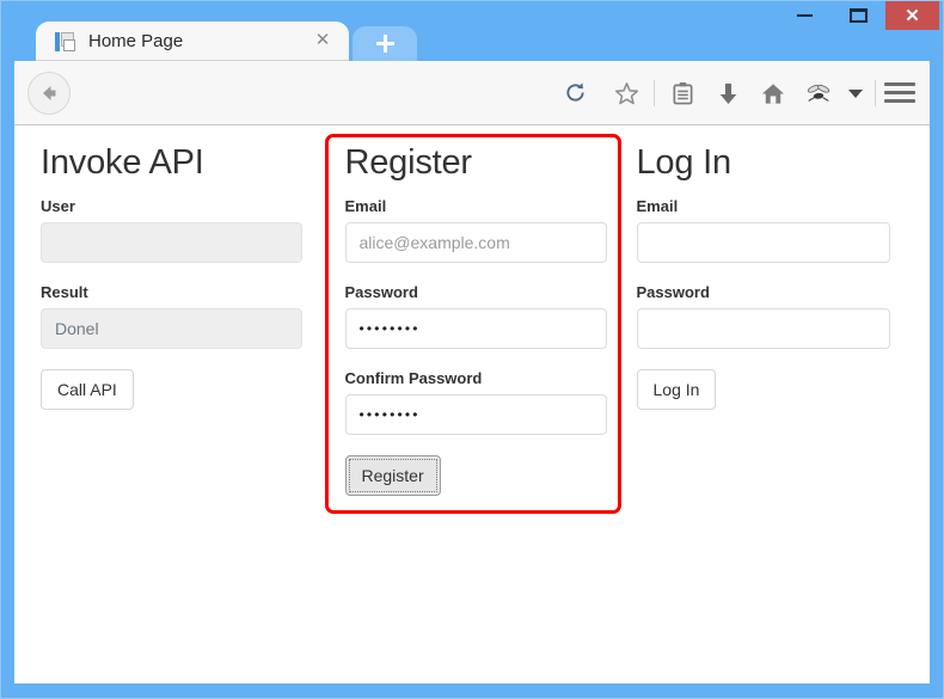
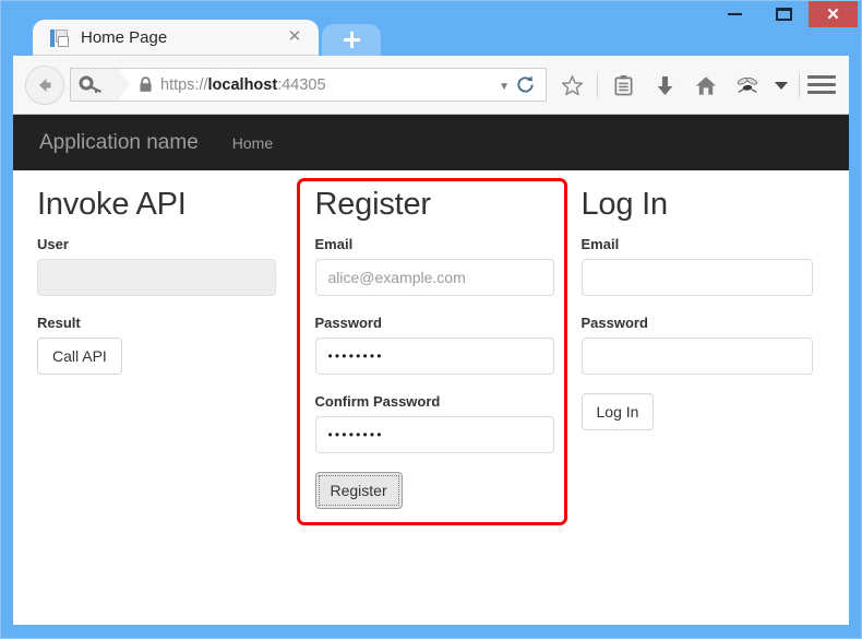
  ✕
  Home Page
  ✕
+ https://localhost:44305
+ ▼
+ Application name
+ Home
  Invoke API
  User
  Result
- Donel
  Call API
  Register
  Email
  alice@example.com
  Password
  ••••••••
  Confirm Password
  ••••••••
  Register
  Log In
  Email
  Password
  Log In
